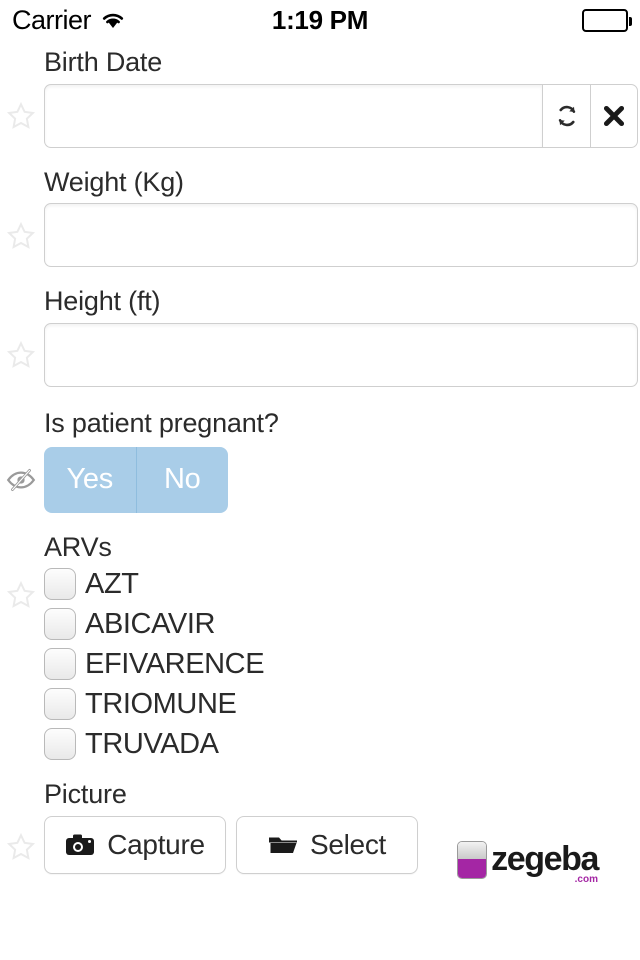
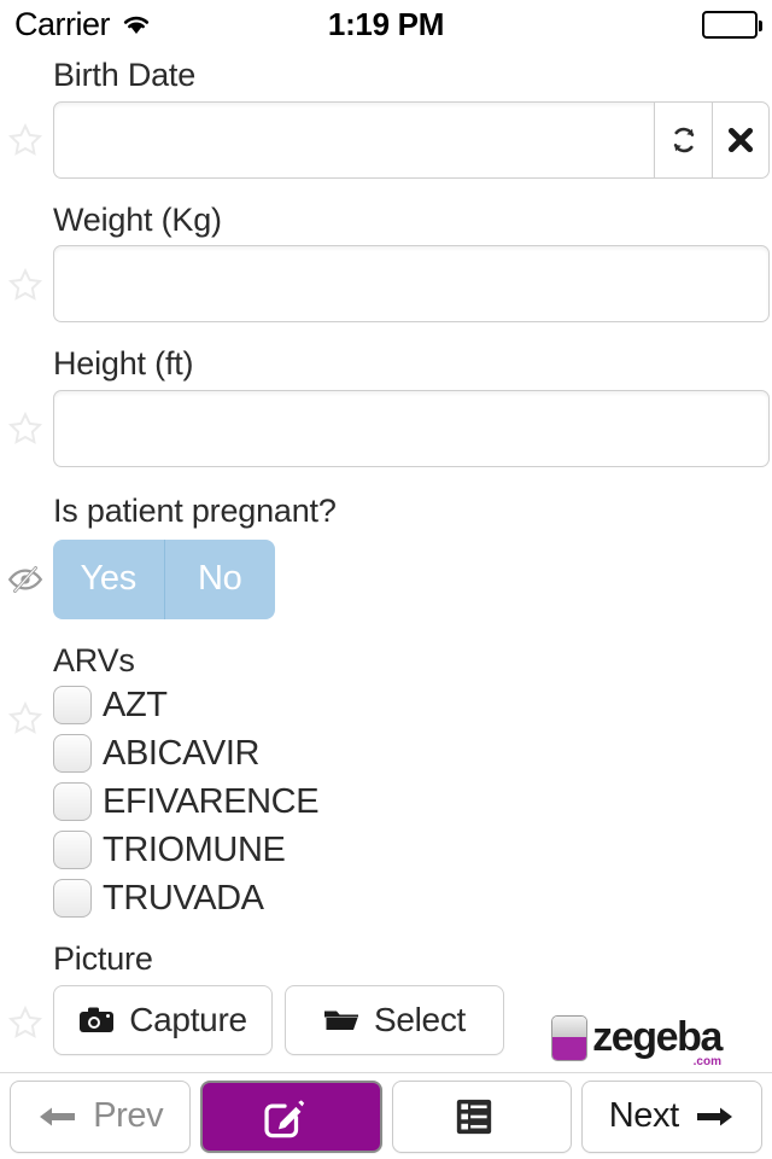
  Carrier
  1:19 PM
  Birth Date
  Weight (Kg)
  Height (ft)
  Is patient pregnant?
  Yes
  No
  ARVs
  AZT
  ABICAVIR
  EFIVARENCE
  TRIOMUNE
  TRUVADA
  Picture
  Capture
  Select
  zegeba
  .com
+ Prev
+ Next
